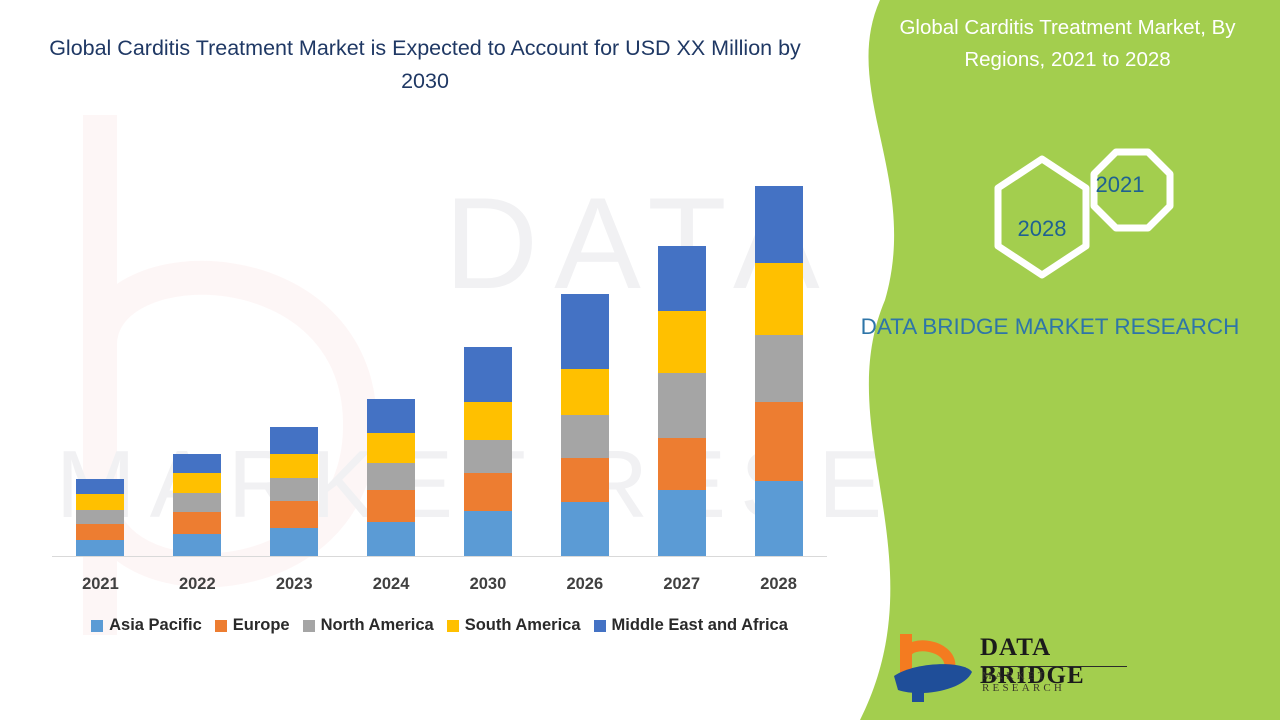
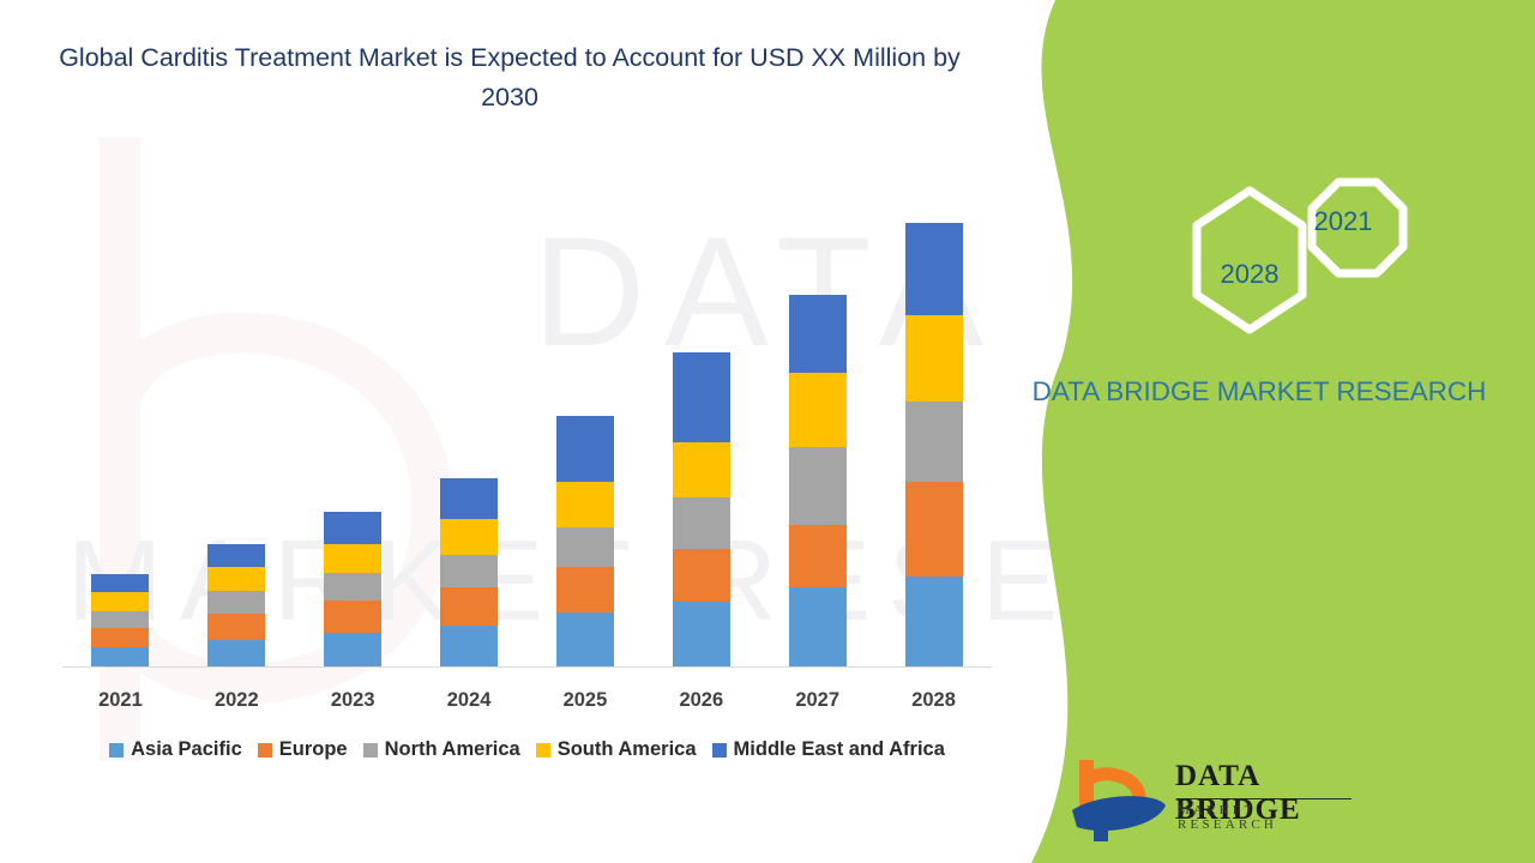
  DAT
- Global Carditis Treatment Market, By Regions, 2021 to 2028
  2021
  2028
  DATA BRIDGE MARKET RESEARCH
  DATA BRIDGE
  MARKET RESEARCH
  Global Carditis Treatment Market is Expected to Account for USD XX Million by 2030
  2021
  2022
  2023
  2024
- 2030
+ 2025
  2026
  2027
  2028
  Asia Pacific
  Europe
  North America
  South America
  Middle East and Africa
